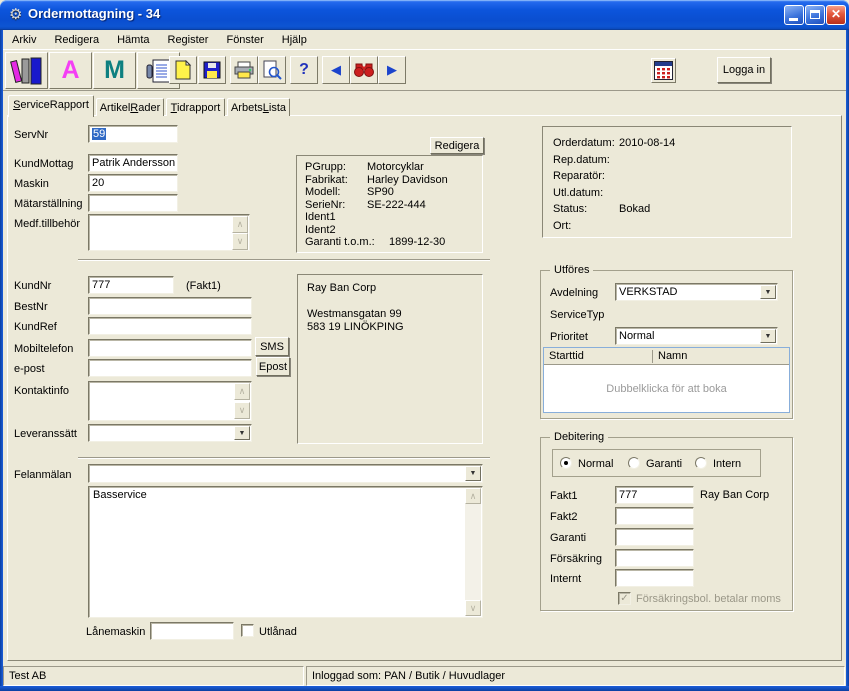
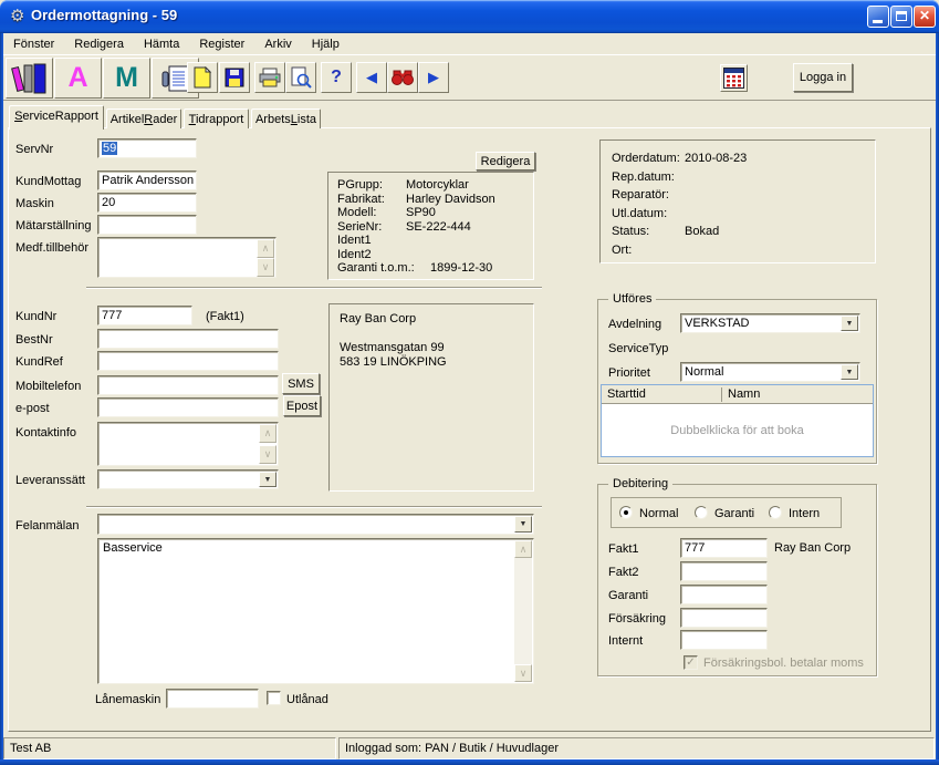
  ⚙
- Ordermottagning - 34
+ Ordermottagning - 59
  ✕
- Arkiv
+ Fönster
  Redigera
  Hämta
  Register
- Fönster
+ Arkiv
  Hjälp
  A
  M
  ?
  ◀
  ▶
  Logga in
  ServiceRapport
  ArtikelRader
  Tidrapport
  ArbetsLista
  ServNr
  59
  KundMottag
  Patrik Andersson
  Maskin
  20
  Mätarställning
  Medf.tillbehör
  ∧
  ∨
  Redigera
  PGrupp:
  Motorcyklar
  Fabrikat:
  Harley Davidson
  Modell:
  SP90
  SerieNr:
  SE-222-444
  Ident1
  Ident2
  Garanti t.o.m.:
  1899-12-30
  Orderdatum:
- 2010-08-14
+ 2010-08-23
  Rep.datum:
  Reparatör:
  Utl.datum:
  Status:
  Bokad
  Ort:
  KundNr
  777
  (Fakt1)
  BestNr
  KundRef
  Mobiltelefon
  SMS
  e-post
  Epost
  Kontaktinfo
  ∧
  ∨
  Leveranssätt
  Ray Ban Corp
  Westmansgatan 99
  583 19 LINÖKPING
  Utföres
  Avdelning
  VERKSTAD
  ServiceTyp
  Prioritet
  Normal
  Starttid
  Namn
  Dubbelklicka för att boka
  Debitering
  Normal
  Garanti
  Intern
  Fakt1
  777
  Ray Ban Corp
  Fakt2
  Garanti
  Försäkring
  Internt
  ✓
  Försäkringsbol. betalar moms
  Felanmälan
  Basservice
  ∧
  ∨
  Lånemaskin
  Utlånad
  Test AB
  Inloggad som: PAN / Butik / Huvudlager
